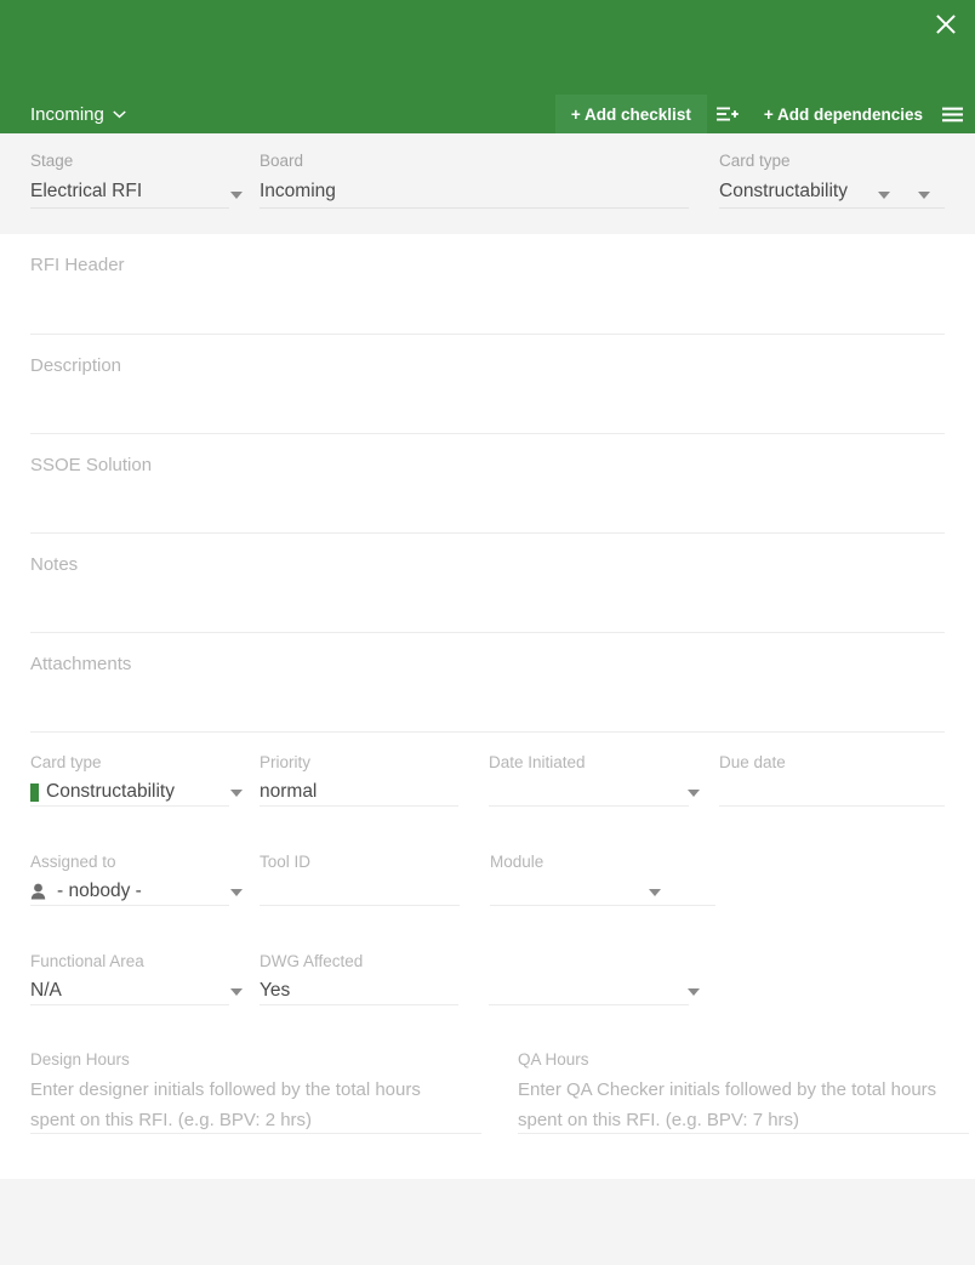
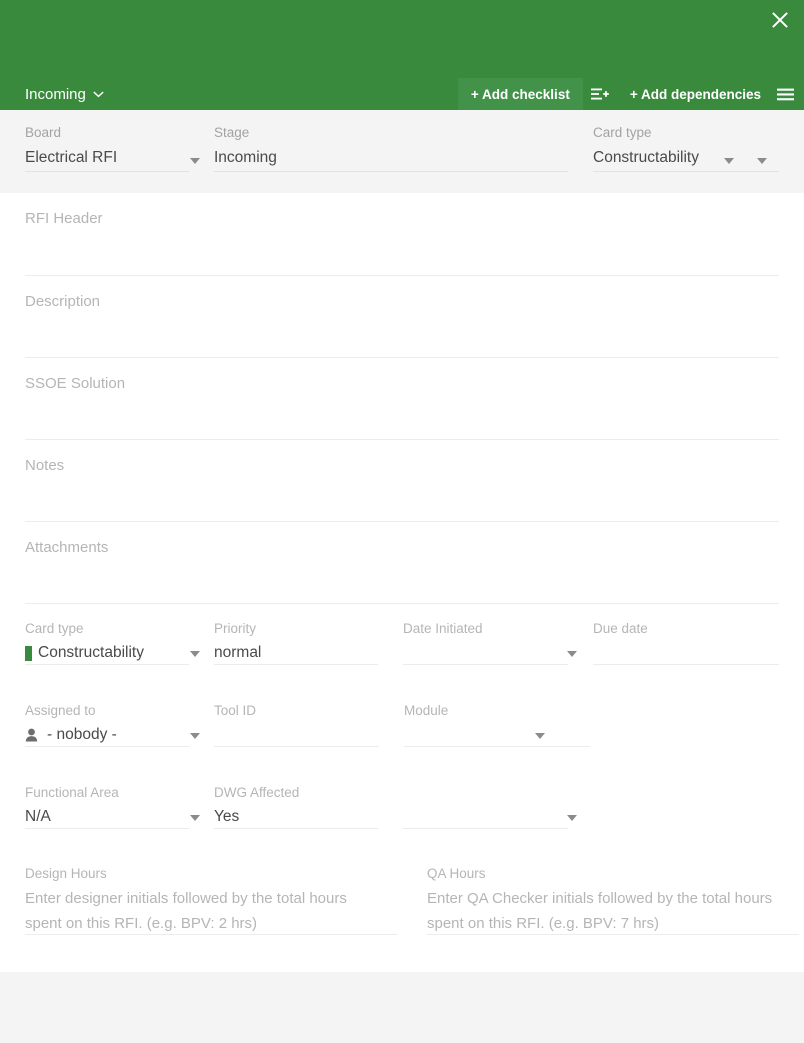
  Incoming
  + Add checklist
  + Add dependencies
- Stage
+ Board
  Electrical RFI
- Board
+ Stage
  Incoming
  Card type
  Constructability
  RFI Header
  Description
  SSOE Solution
  Notes
  Attachments
  Card type
  Constructability
  Priority
  normal
  Date Initiated
  Due date
  Assigned to
  - nobody -
  Tool ID
  Module
  Functional Area
  N/A
  DWG Affected
  Yes
  Design Hours
  Enter designer initials followed by the total hours spent on this RFI. (e.g. BPV: 2 hrs)
  QA Hours
  Enter QA Checker initials followed by the total hours spent on this RFI. (e.g. BPV: 7 hrs)
